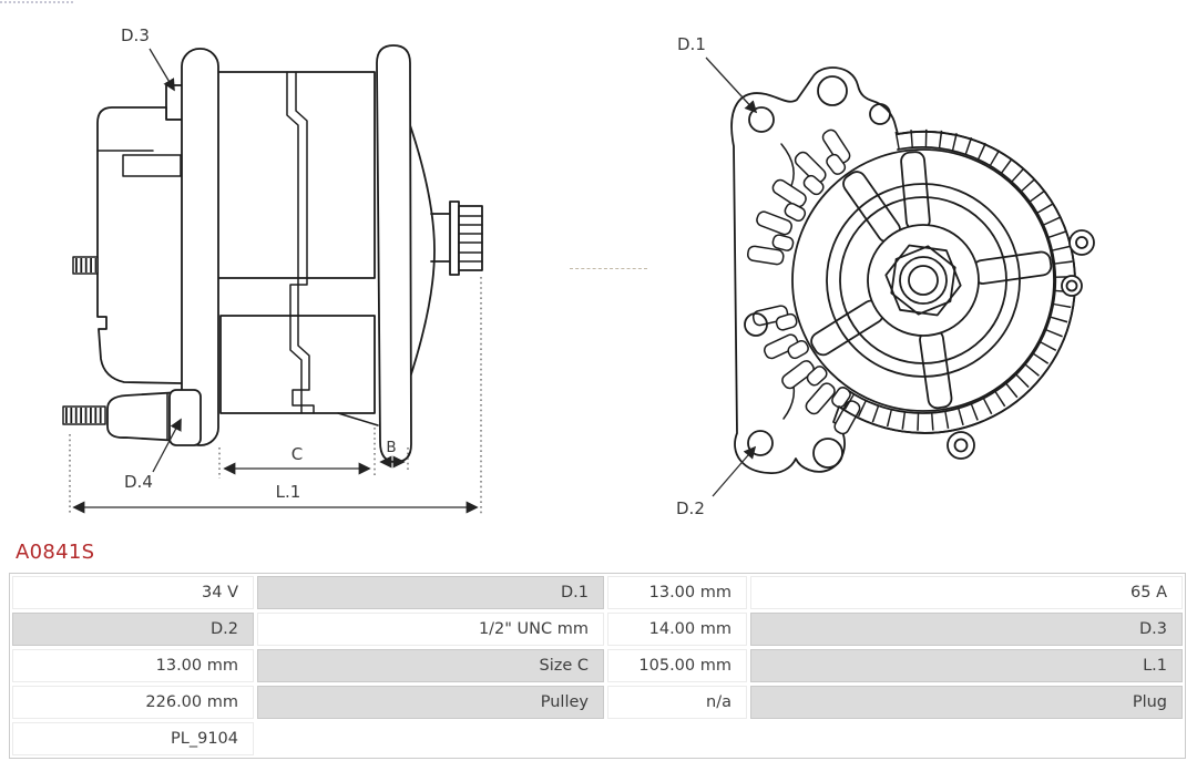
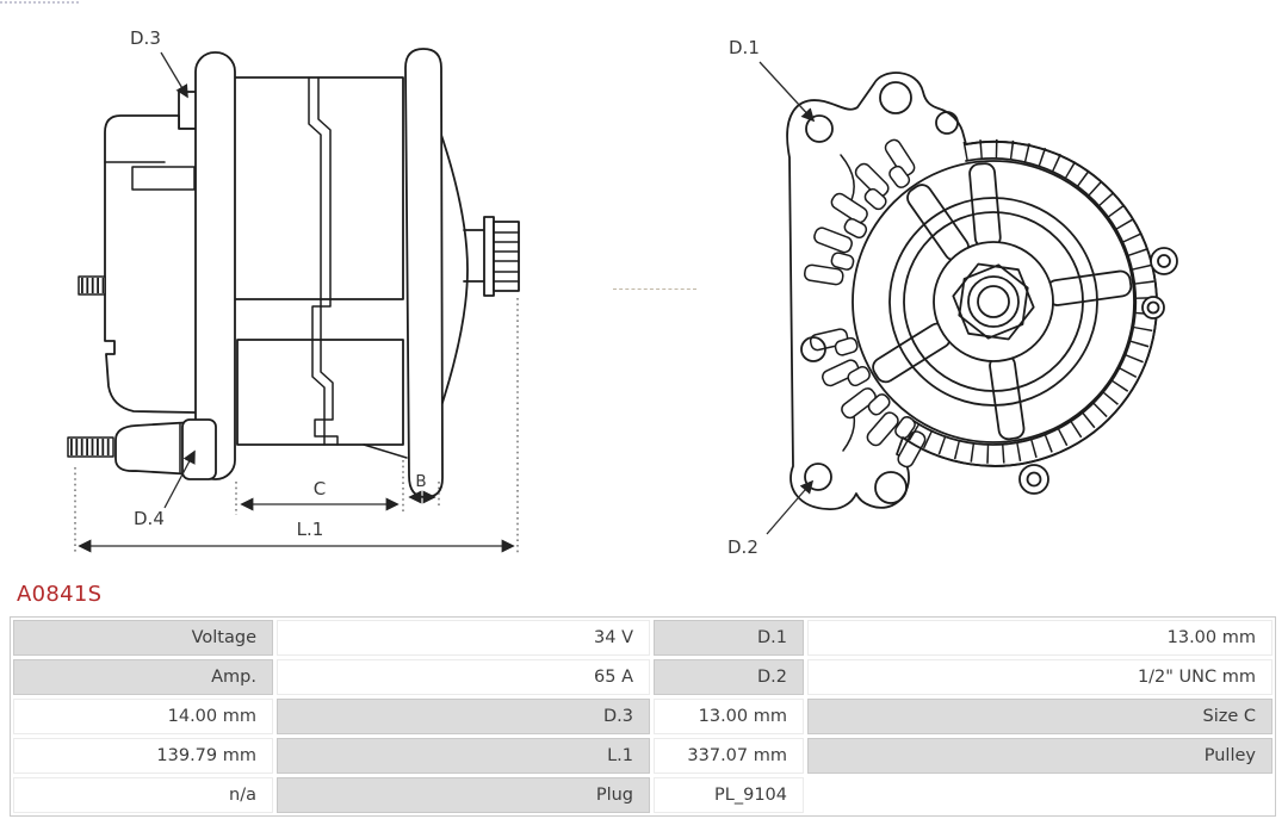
  D.3
  D.4
  C
  B
  L.1
  D.1
  D.2
  A0841S
+ Voltage
  34 V
  D.1
  13.00 mm
+ Amp.
  65 A
  D.2
  1/2" UNC mm
  14.00 mm
  D.3
  13.00 mm
  Size C
- 105.00 mm
+ 139.79 mm
  L.1
- 226.00 mm
+ 337.07 mm
  Pulley
  n/a
  Plug
  PL_9104
